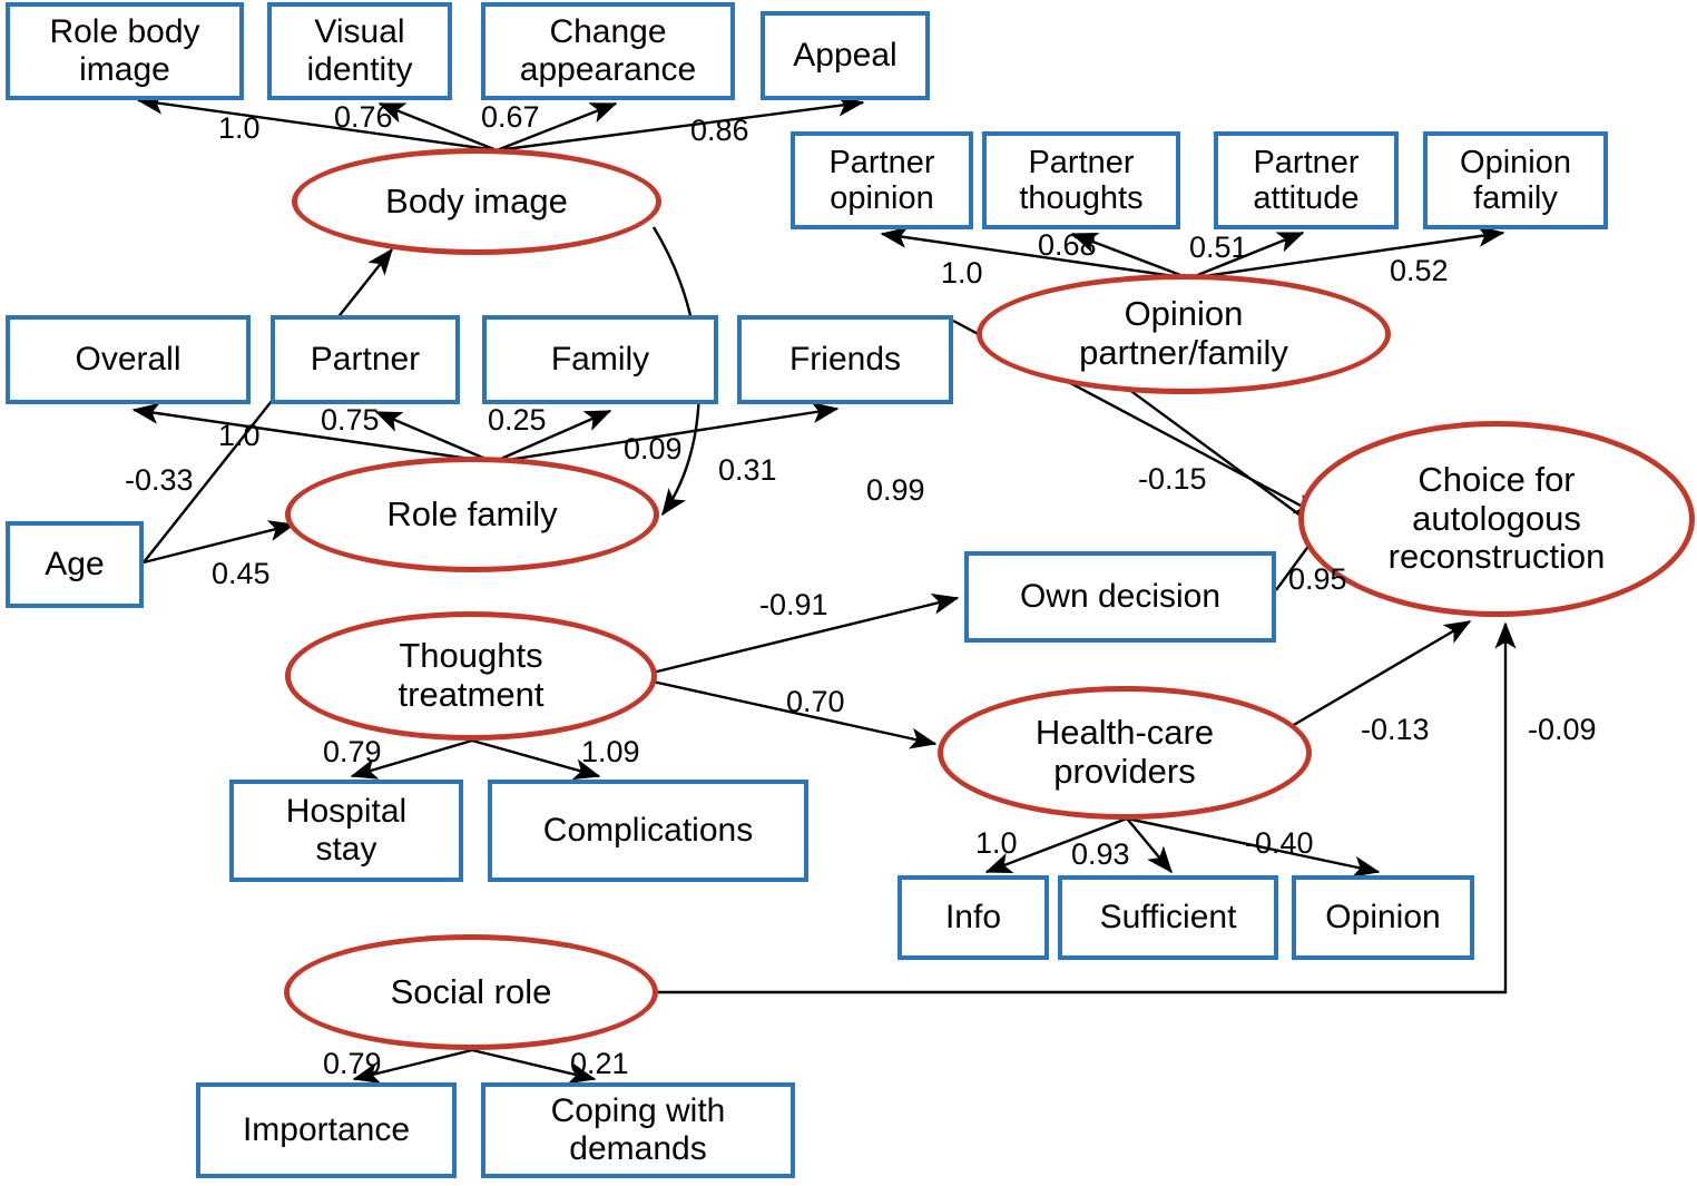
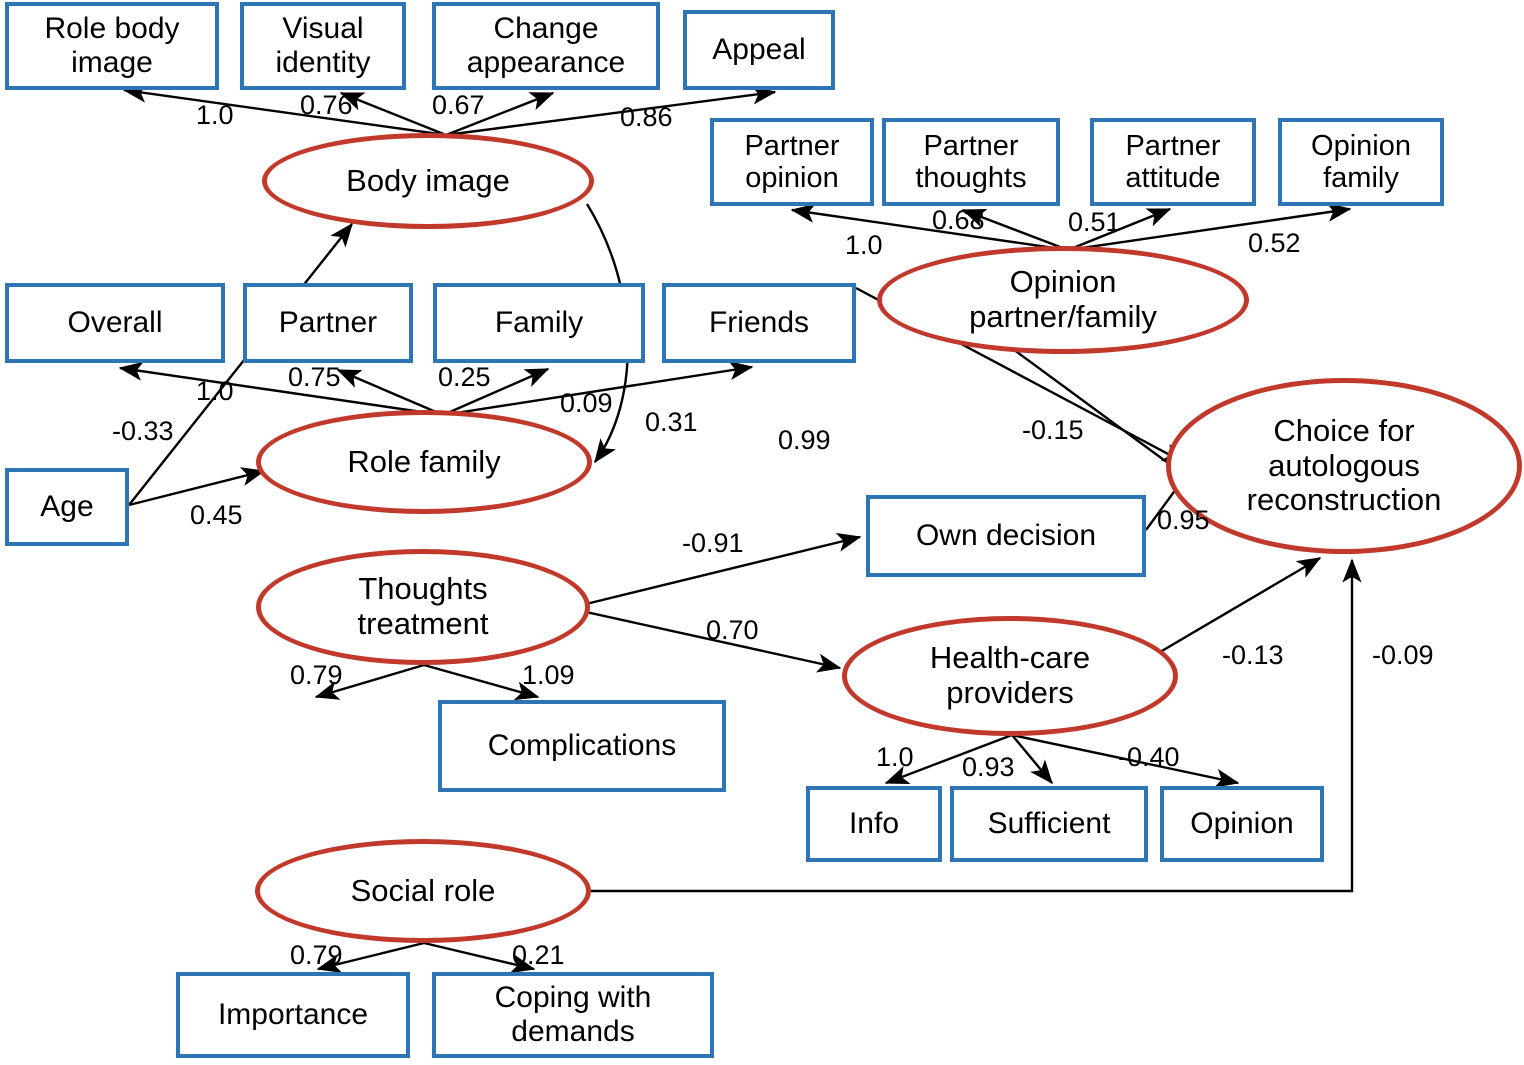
  Role body
  image
  Visual
  identity
  Change
  appearance
  Appeal
  Partner
  opinion
  Partner
  thoughts
  Partner
  attitude
  Opinion
  family
  Overall
  Partner
  Family
  Friends
  Age
  Own decision
- Hospital
- stay
  Complications
  Info
  Sufficient
  Opinion
  Importance
  Coping with
  demands
  Body image
  Opinion
  partner/family
  Role family
  Choice for
  autologous
  reconstruction
  Thoughts
  treatment
  Health-care
  providers
  Social role
  1.0
  0.76
  0.67
  0.86
  1.0
  0.68
  0.51
  0.52
  1.0
  0.75
  0.25
  0.09
  0.31
  -0.33
  0.45
  0.99
  -0.15
  0.95
  -0.91
  0.70
  0.79
  1.09
  -0.13
  1.0
  0.93
  -0.40
  -0.09
  0.79
  0.21
